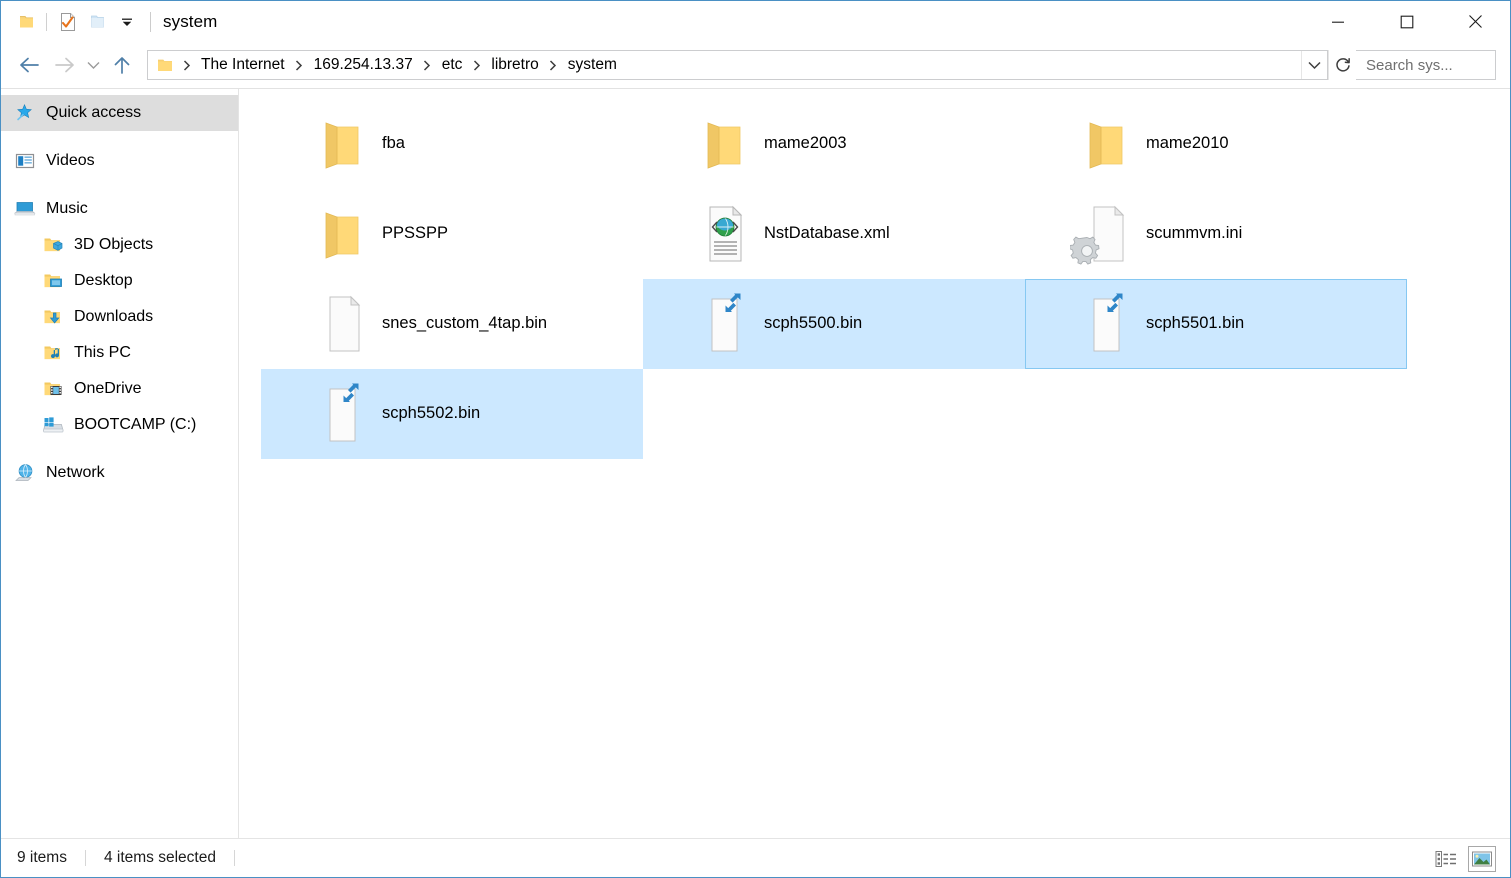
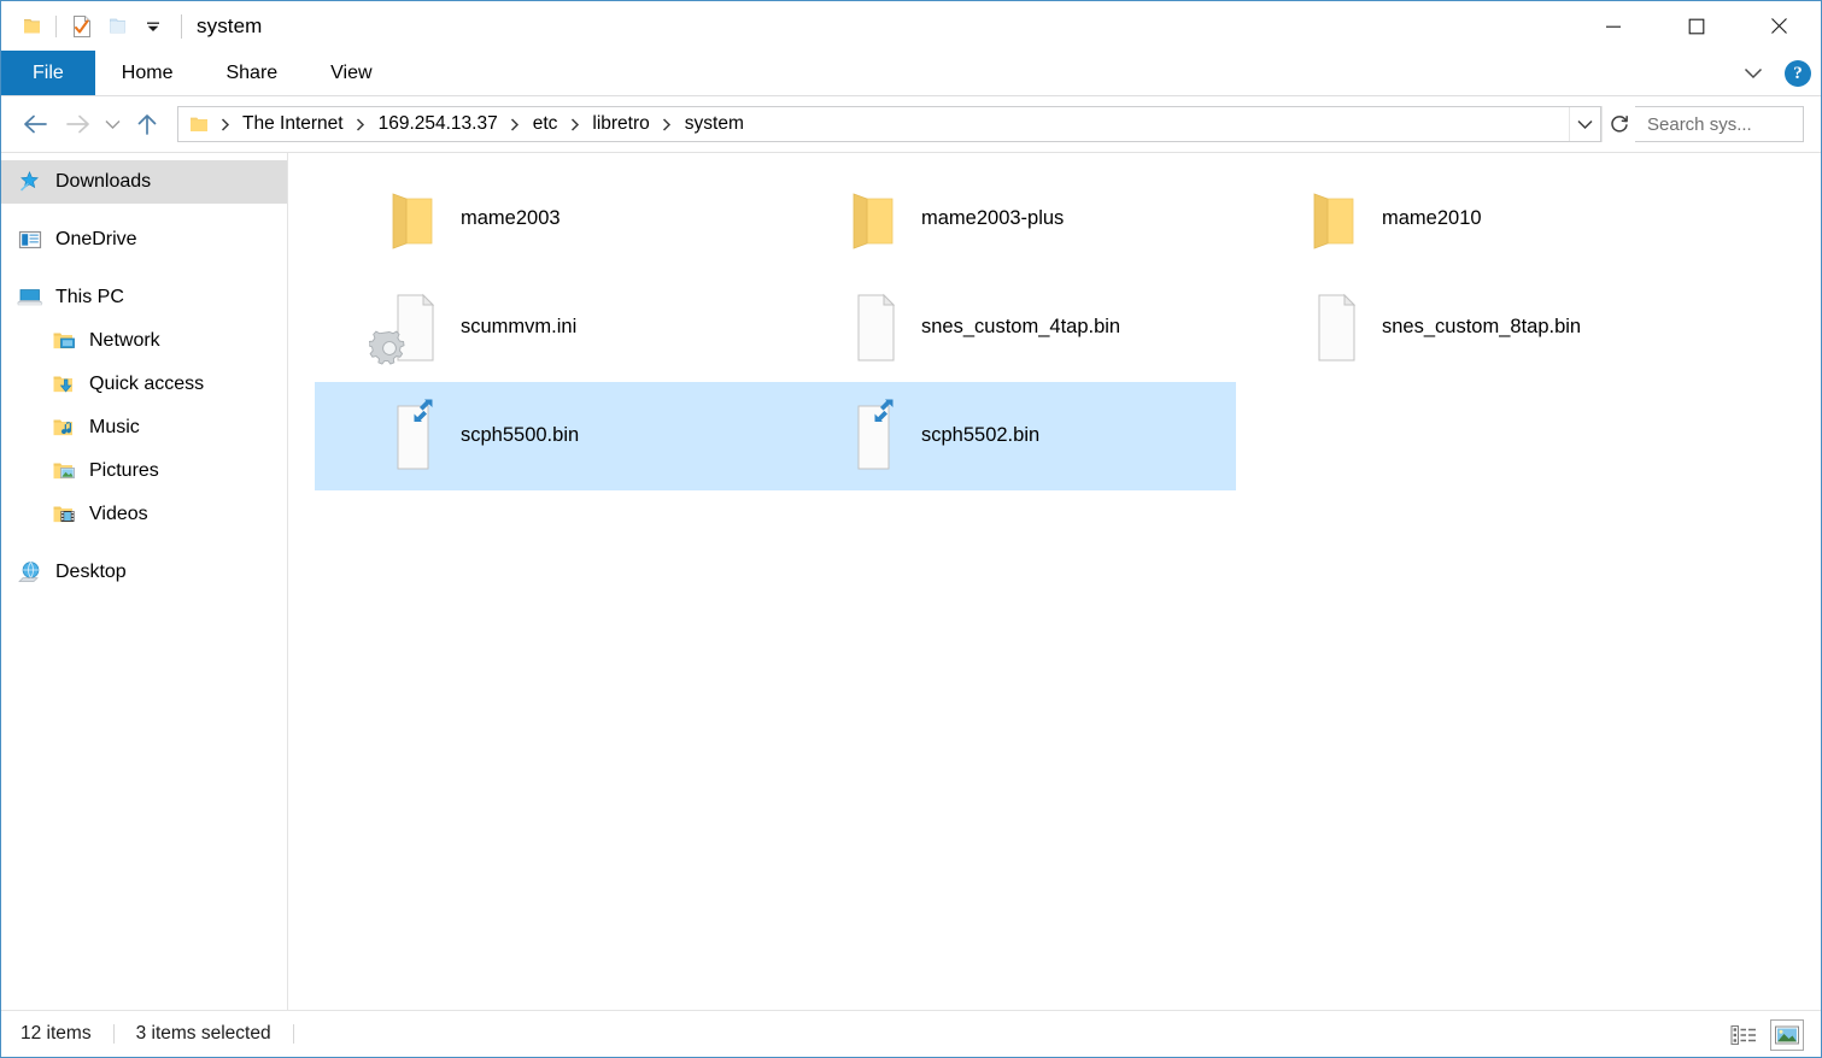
  system
+ File
+ Home
+ Share
+ View
+ ?
  The Internet
  169.254.13.37
  etc
  libretro
  system
  Search sys...
- Quick access
+ Downloads
- Videos
+ OneDrive
- Music
+ This PC
- 3D Objects
- Desktop
+ Network
- Downloads
+ Quick access
- This PC
+ Music
+ Pictures
- OneDrive
+ Videos
- BOOTCAMP (C:)
- Network
+ Desktop
- fba
  mame2003
+ mame2003-plus
  mame2010
- PPSSPP
- NstDatabase.xml
  scummvm.ini
  snes_custom_4tap.bin
+ snes_custom_8tap.bin
  scph5500.bin
- scph5501.bin
  scph5502.bin
- 9 items
+ 12 items
- 4 items selected
+ 3 items selected
